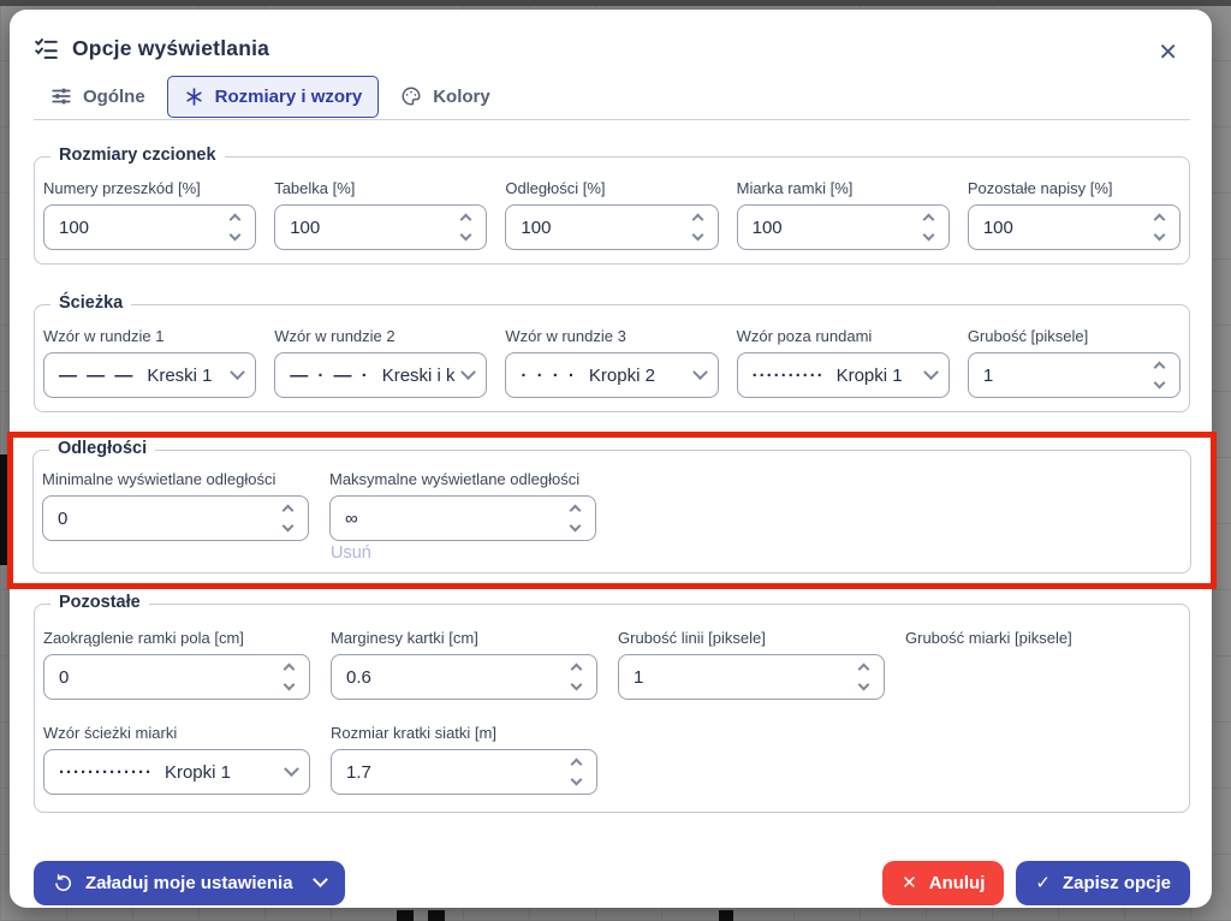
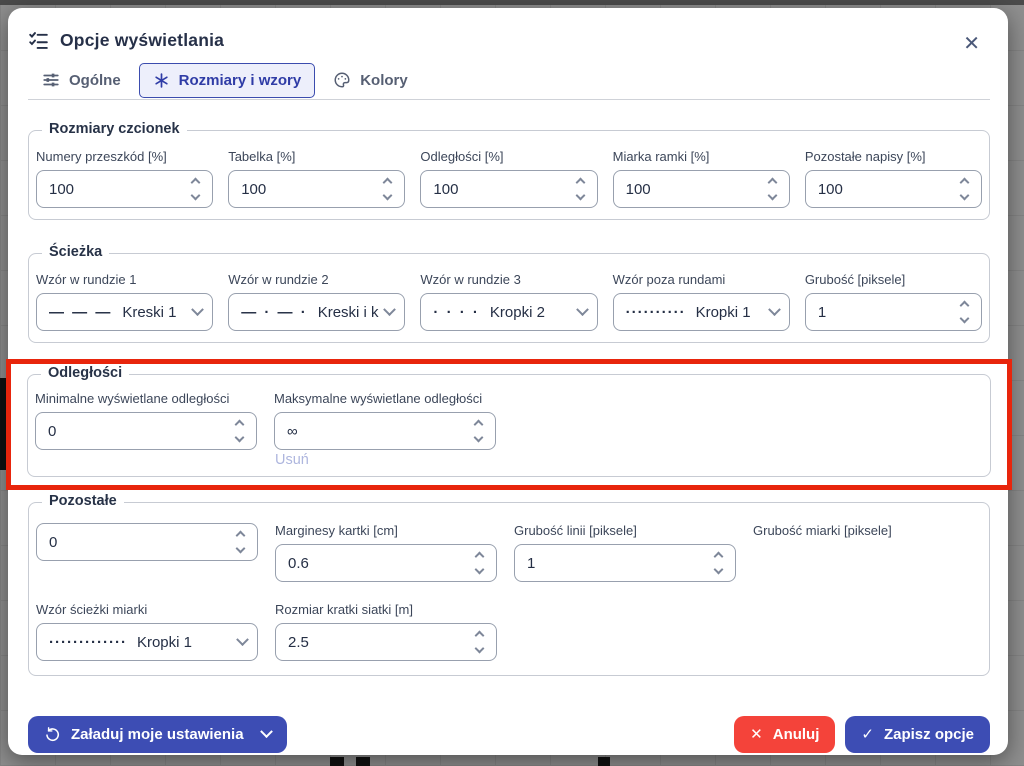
  Opcje wyświetlania
  ✕
  Ogólne
  Rozmiary i wzory
  Kolory
  Rozmiary czcionek
  Numery przeszkód [%]
  100
  Tabelka [%]
  100
  Odległości [%]
  100
  Miarka ramki [%]
  100
  Pozostałe napisy [%]
  100
  Ścieżka
  Wzór w rundzie 1
  — — —
  Kreski 1
  Wzór w rundzie 2
  — · — ·
  Kreski i k
  Wzór w rundzie 3
  · · · ·
  Kropki 2
  Wzór poza rundami
  ··········
  Kropki 1
  Grubość [piksele]
  1
  Odległości
  Minimalne wyświetlane odległości
  0
  Maksymalne wyświetlane odległości
  ∞
  Usuń
  Pozostałe
- Zaokrąglenie ramki pola [cm]
  0
  Marginesy kartki [cm]
  0.6
  Grubość linii [piksele]
  1
  Grubość miarki [piksele]
  Wzór ścieżki miarki
  ·············
  Kropki 1
  Rozmiar kratki siatki [m]
- 1.7
+ 2.5
  Załaduj moje ustawienia
  ✕
  Anuluj
  ✓
  Zapisz opcje
